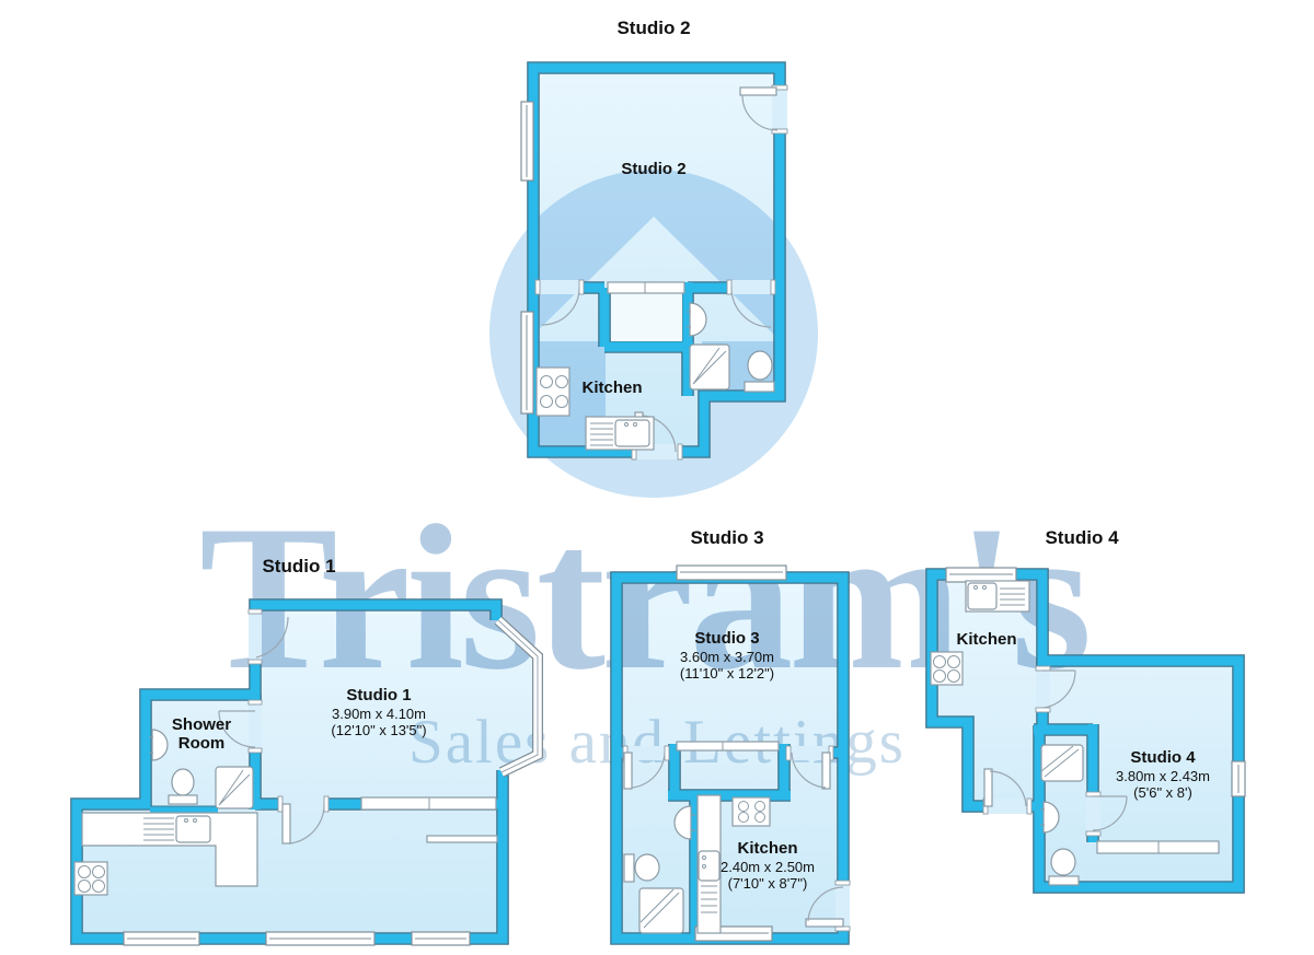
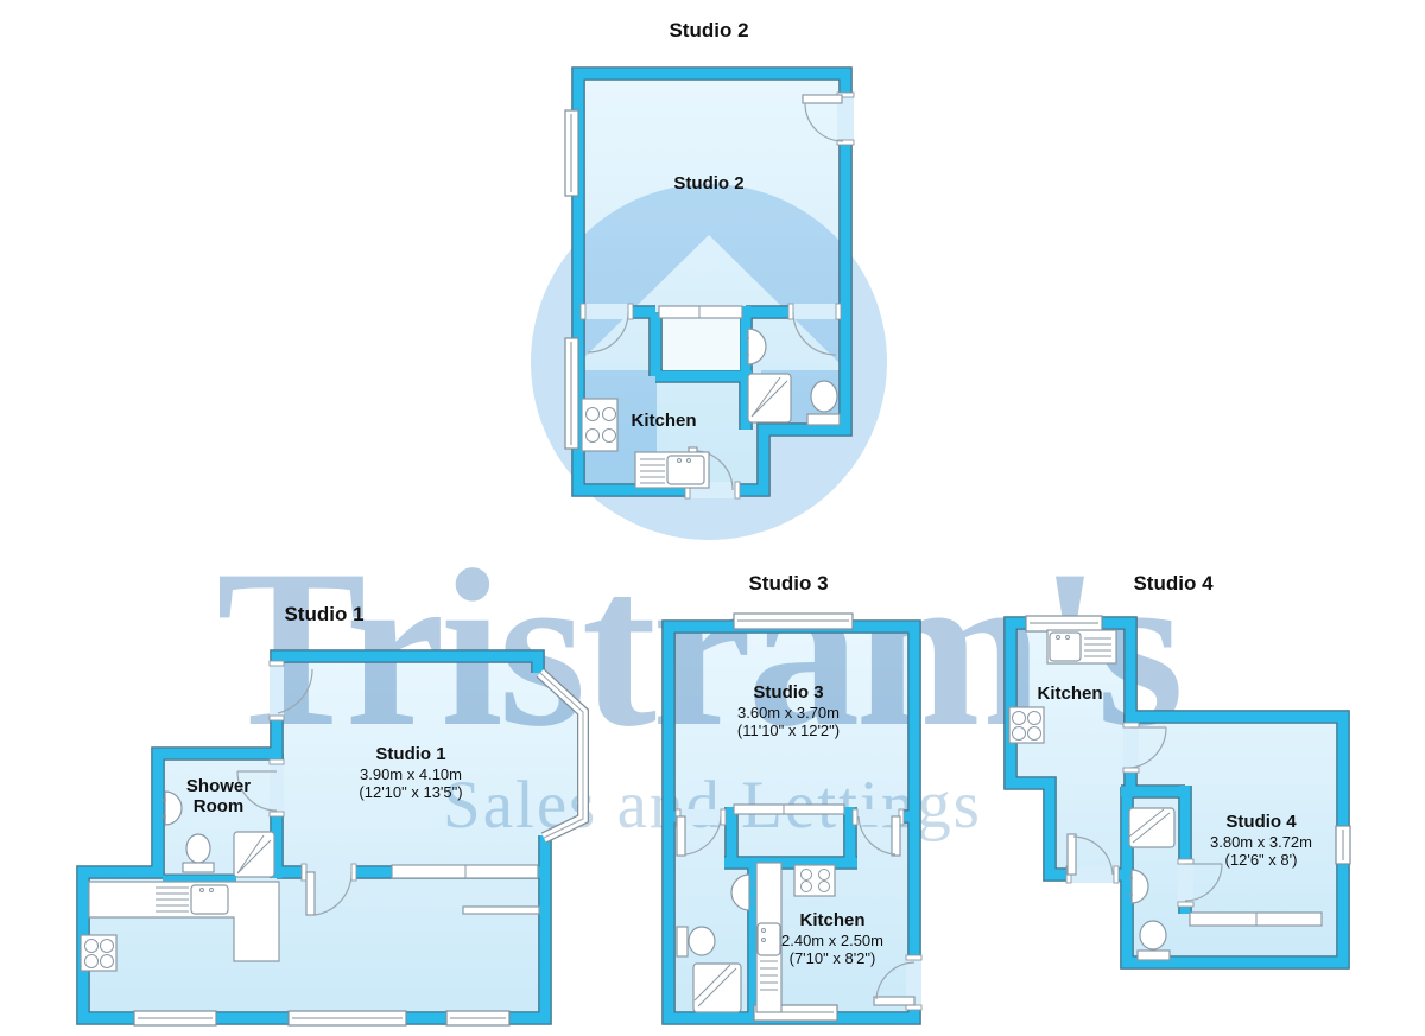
  Tristrams
  Studio 2
  Studio 2
  Kitchen
  Studio 1
  Studio 1
  3.90m x 4.10m
  (12'10" x 13'5")
  Shower
  Room
  Studio 3
  Studio 3
  3.60m x 3.70m
  (11'10" x 12'2")
  Kitchen
  2.40m x 2.50m
- (7'10" x 8'7")
+ (7'10" x 8'2")
  Studio 4
  Kitchen
  Studio 4
- 3.80m x 2.43m
+ 3.80m x 3.72m
- (5'6" x 8')
+ (12'6" x 8')
